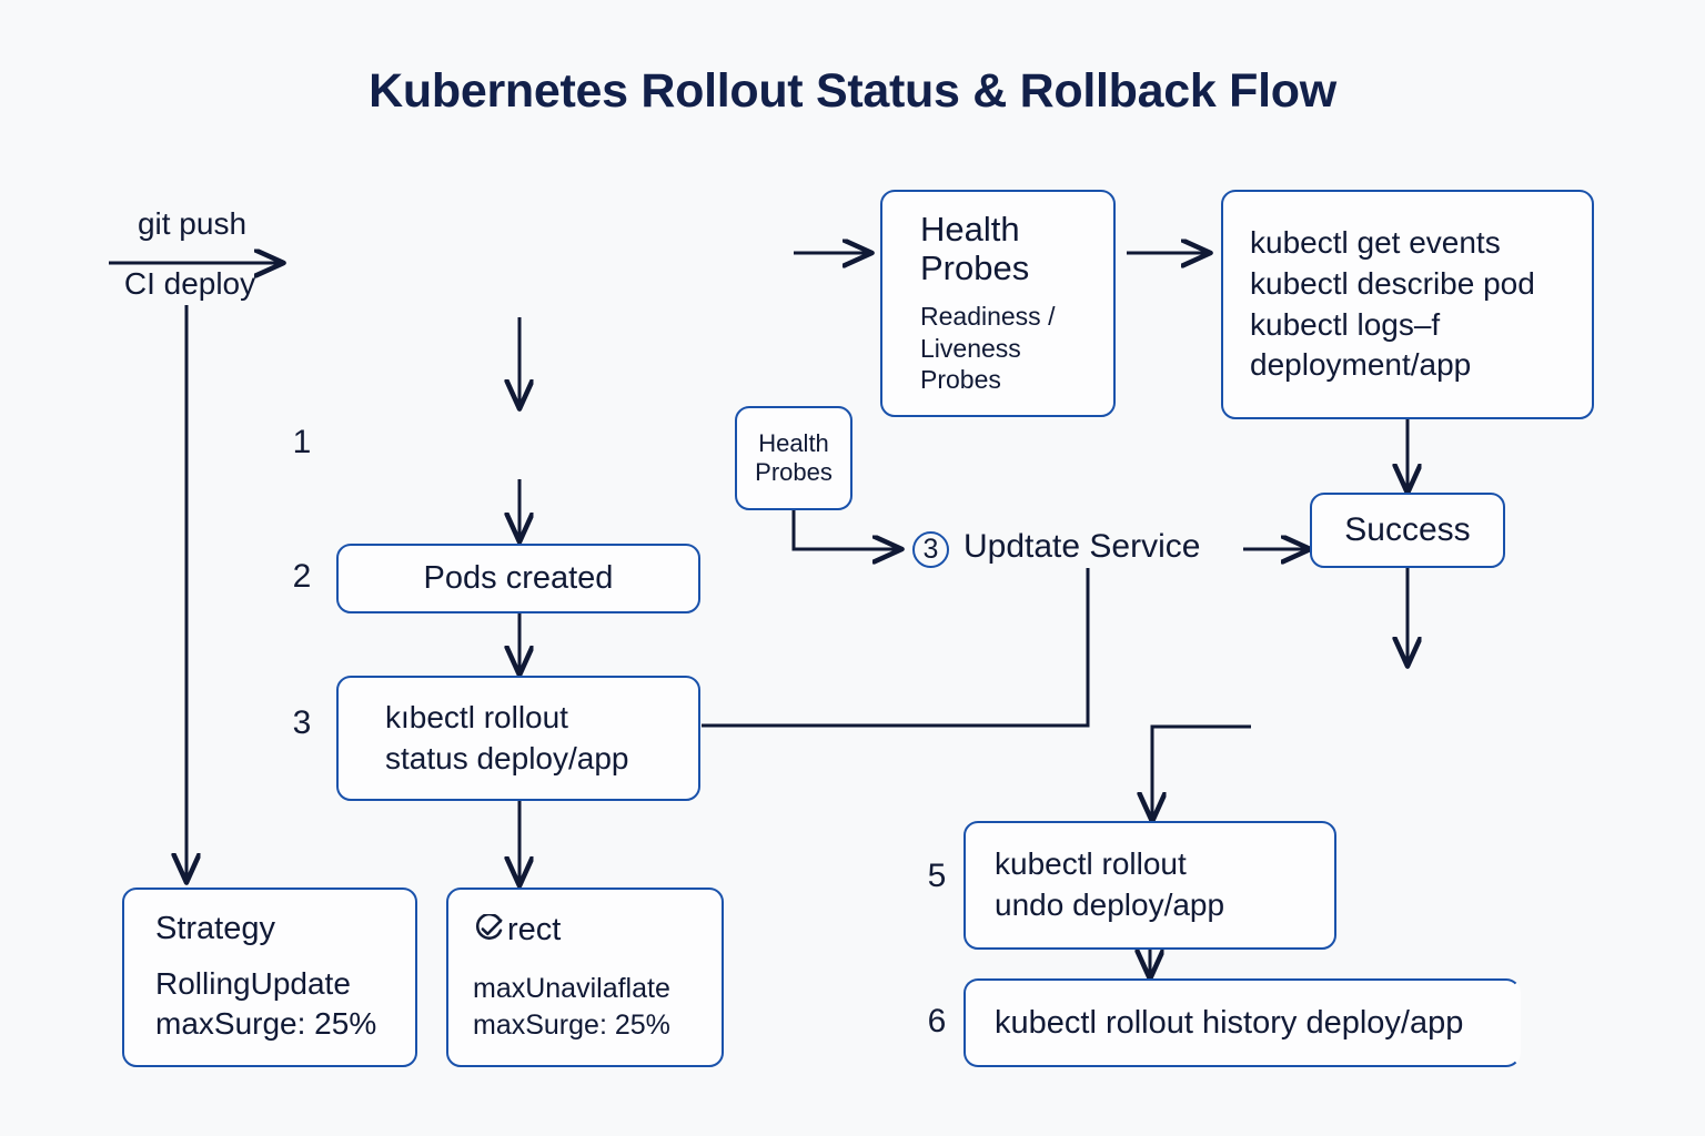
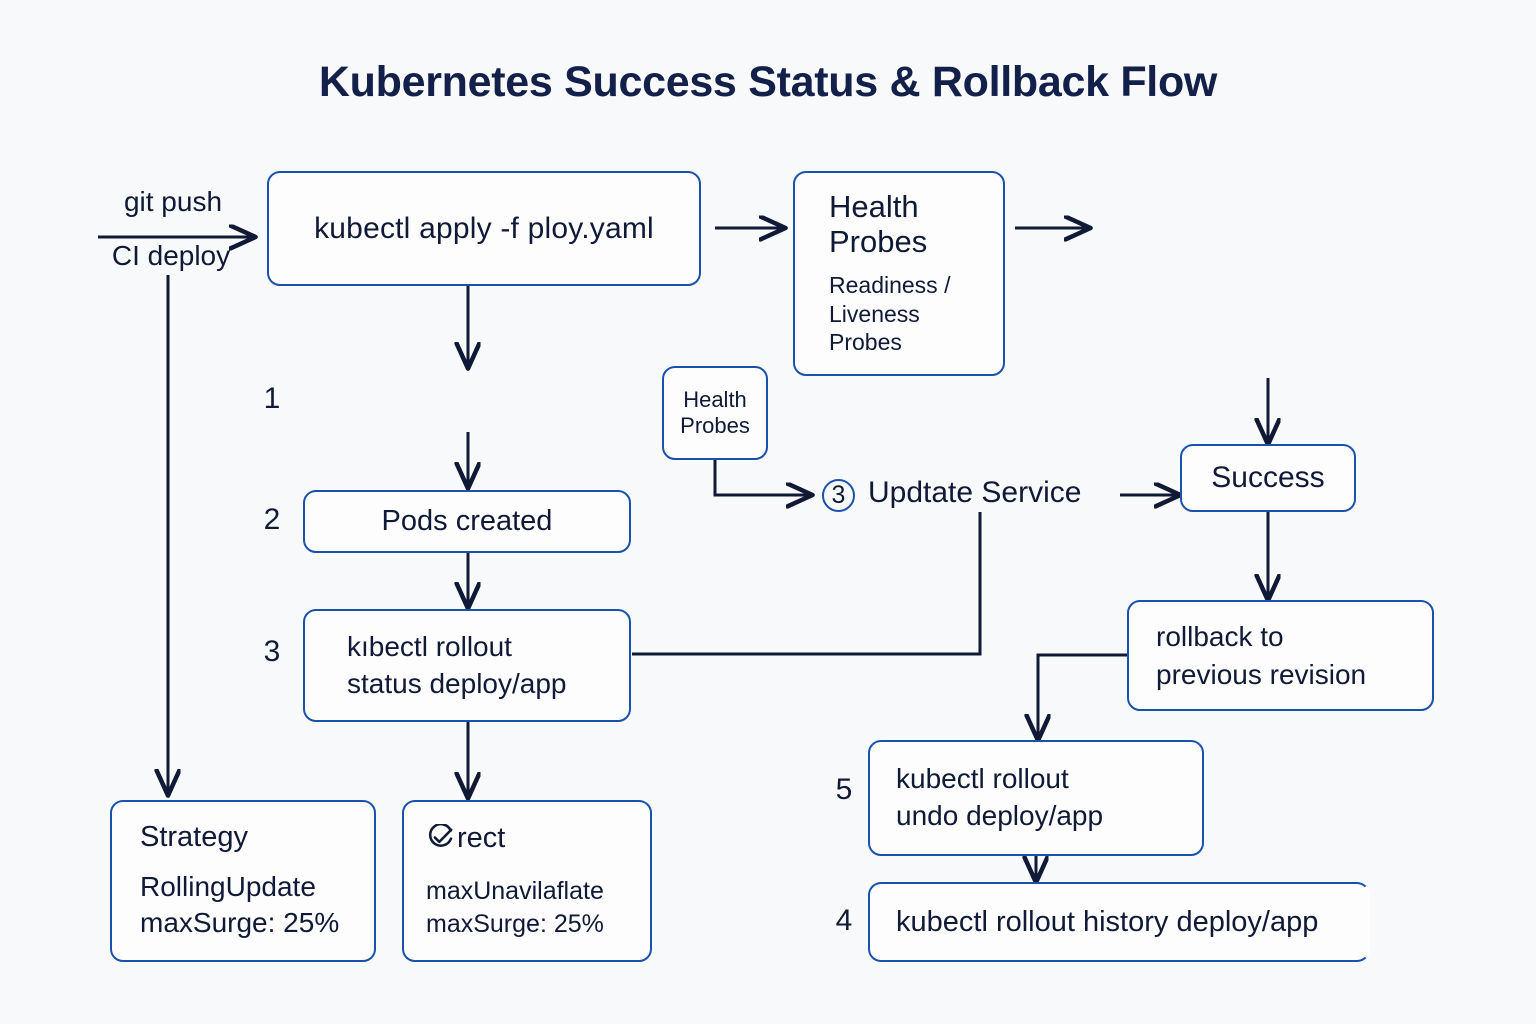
- Kubernetes Rollout Status & Rollback Flow
+ Kubernetes Success Status & Rollback Flow
  git push
  CI deploy
+ kubectl apply -f ploy.yaml
  Health Probes
  Readiness /
  Liveness
  Probes
- kubectl get events
- kubectl describe pod
- kubectl logs–f
- deployment/app
  1
  Health
  Probes
  2
  Pods created
  3
  Updtate Service
  3
  kıbectl rollout
  status deploy/app
  Success
+ rollback to
+ previous revision
  Strategy
  RollingUpdate
  maxSurge: 25%
  rect
  maxUnavilaflate
  maxSurge: 25%
  5
  kubectl rollout
  undo deploy/app
- 6
+ 4
  kubectl rollout history deploy/app
